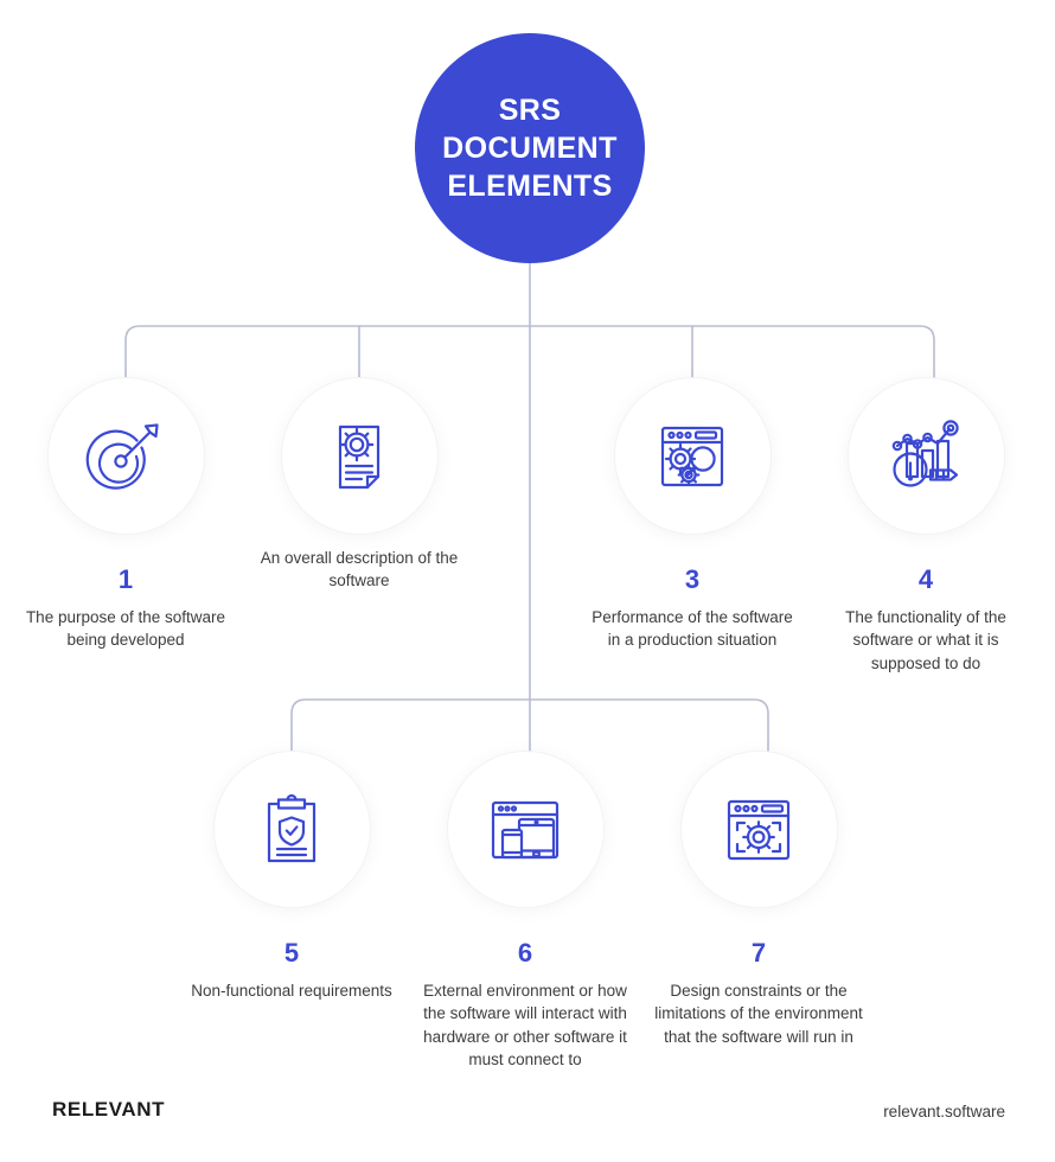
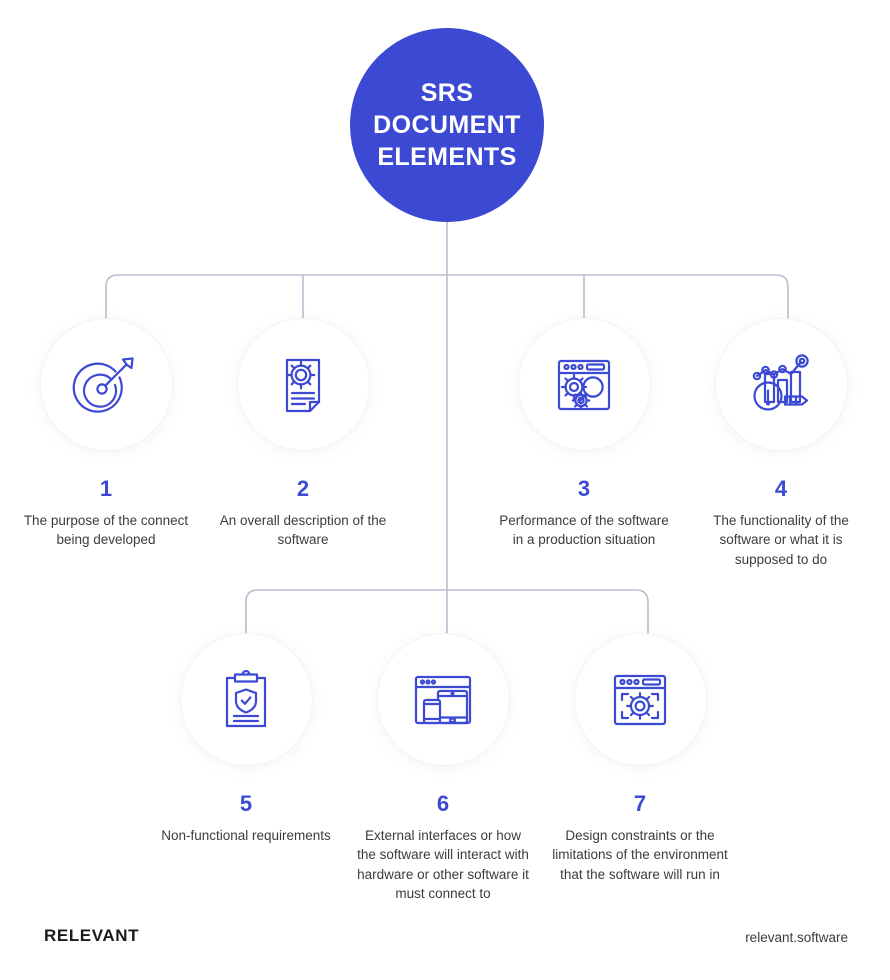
  SRS
  DOCUMENT
  ELEMENTS
  1
- The purpose of the software being developed
+ The purpose of the connect being developed
+ 2
  An overall description of the software
  3
  Performance of the software in a production situation
  4
  The functionality of the software or what it is supposed to do
  5
  Non-functional requirements
  6
- External environment or how the software will interact with hardware or other software it must connect to
+ External interfaces or how the software will interact with hardware or other software it must connect to
  7
  Design constraints or the limitations of the environment that the software will run in
  RELEVANT
  relevant.software
